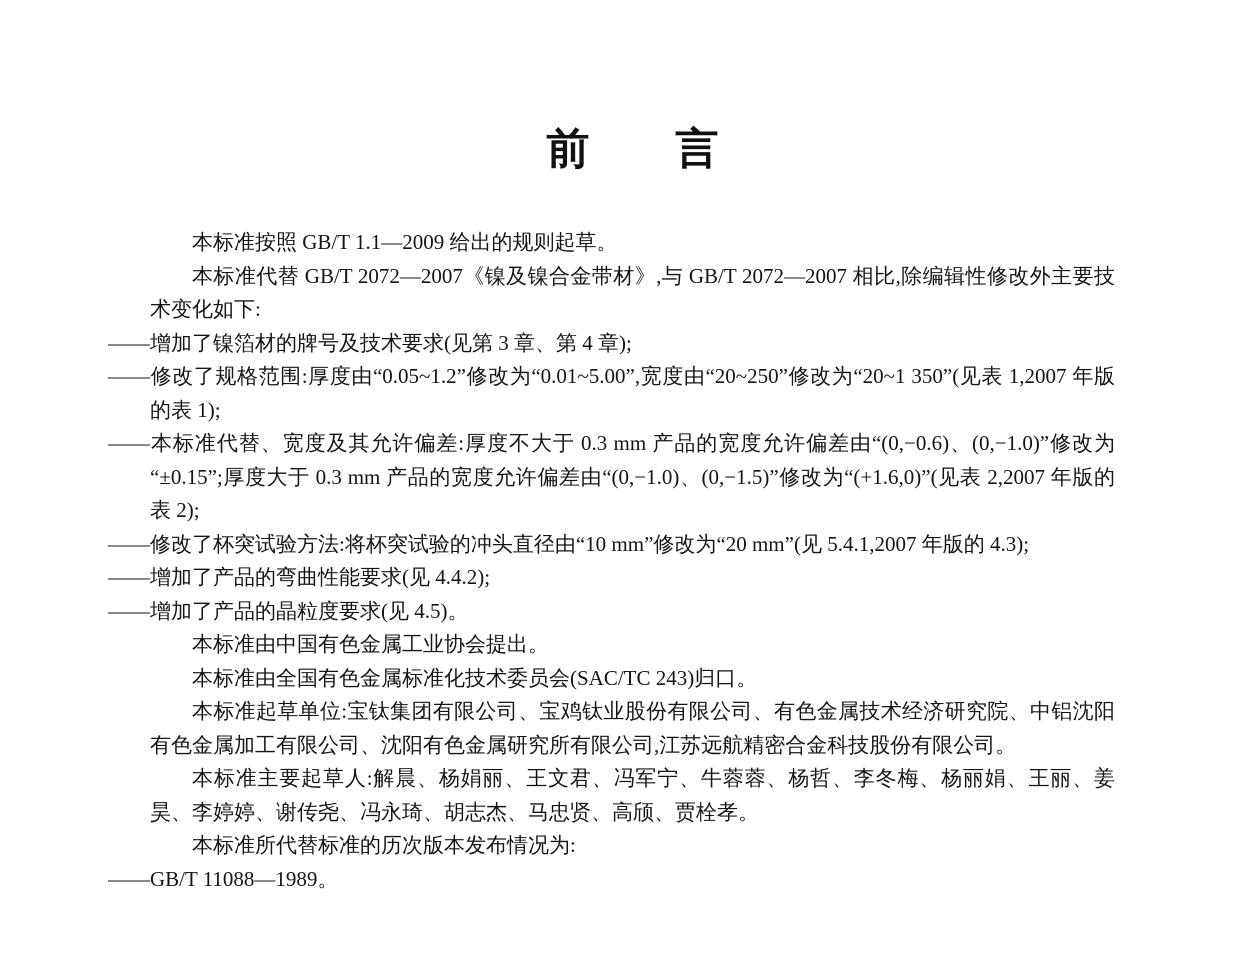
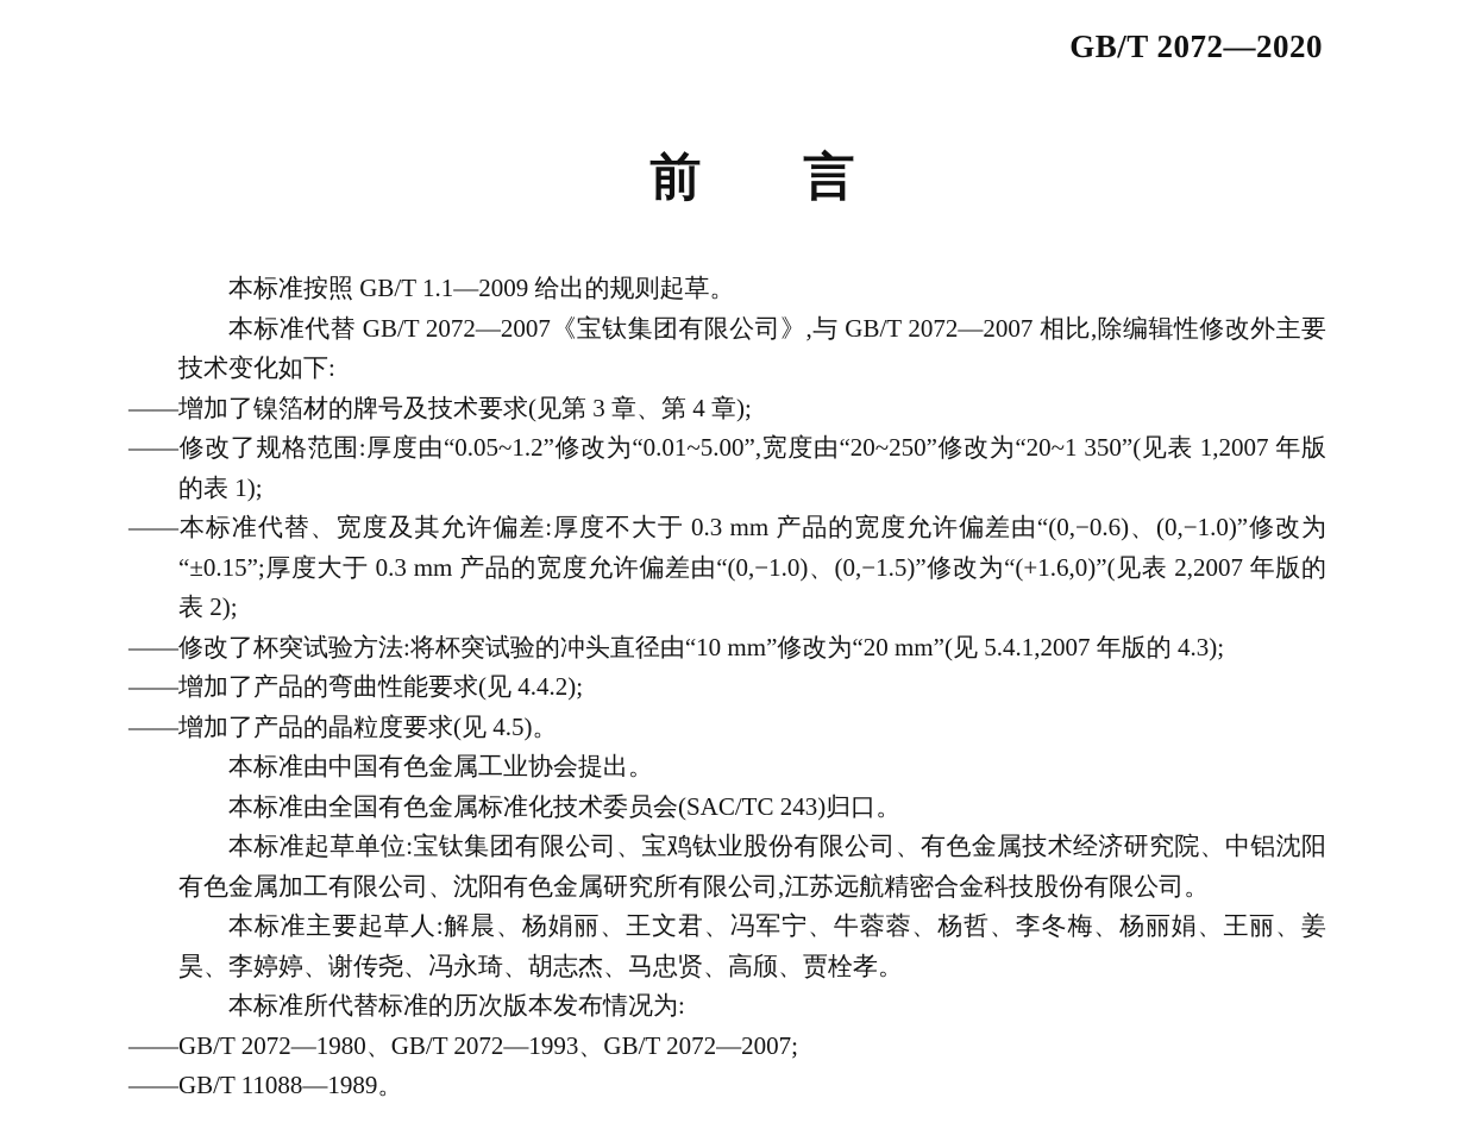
+ GB/T 2072—2020
  前 言
  本标准按照 GB/T 1.1—2009 给出的规则起草。
- 本标准代替 GB/T 2072—2007《镍及镍合金带材》,与 GB/T 2072—2007 相比,除编辑性修改外主要技术变化如下:
+ 本标准代替 GB/T 2072—2007《宝钛集团有限公司》,与 GB/T 2072—2007 相比,除编辑性修改外主要技术变化如下:
  ——增加了镍箔材的牌号及技术要求(见第 3 章、第 4 章);
  ——修改了规格范围:厚度由“0.05~1.2”修改为“0.01~5.00”,宽度由“20~250”修改为“20~1 350”(见表 1,2007 年版的表 1);
  ——本标准代替、宽度及其允许偏差:厚度不大于 0.3 mm 产品的宽度允许偏差由“(0,−0.6)、(0,−1.0)”修改为“±0.15”;厚度大于 0.3 mm 产品的宽度允许偏差由“(0,−1.0)、(0,−1.5)”修改为“(+1.6,0)”(见表 2,2007 年版的表 2);
  ——修改了杯突试验方法:将杯突试验的冲头直径由“10 mm”修改为“20 mm”(见 5.4.1,2007 年版的 4.3);
  ——增加了产品的弯曲性能要求(见 4.4.2);
  ——增加了产品的晶粒度要求(见 4.5)。
  本标准由中国有色金属工业协会提出。
  本标准由全国有色金属标准化技术委员会(SAC/TC 243)归口。
  本标准起草单位:宝钛集团有限公司、宝鸡钛业股份有限公司、有色金属技术经济研究院、中铝沈阳有色金属加工有限公司、沈阳有色金属研究所有限公司,江苏远航精密合金科技股份有限公司。
  本标准主要起草人:解晨、杨娟丽、王文君、冯军宁、牛蓉蓉、杨哲、李冬梅、杨丽娟、王丽、姜昊、李婷婷、谢传尧、冯永琦、胡志杰、马忠贤、高颀、贾栓孝。
  本标准所代替标准的历次版本发布情况为:
+ ——GB/T 2072—1980、GB/T 2072—1993、GB/T 2072—2007;
  ——GB/T 11088—1989。
